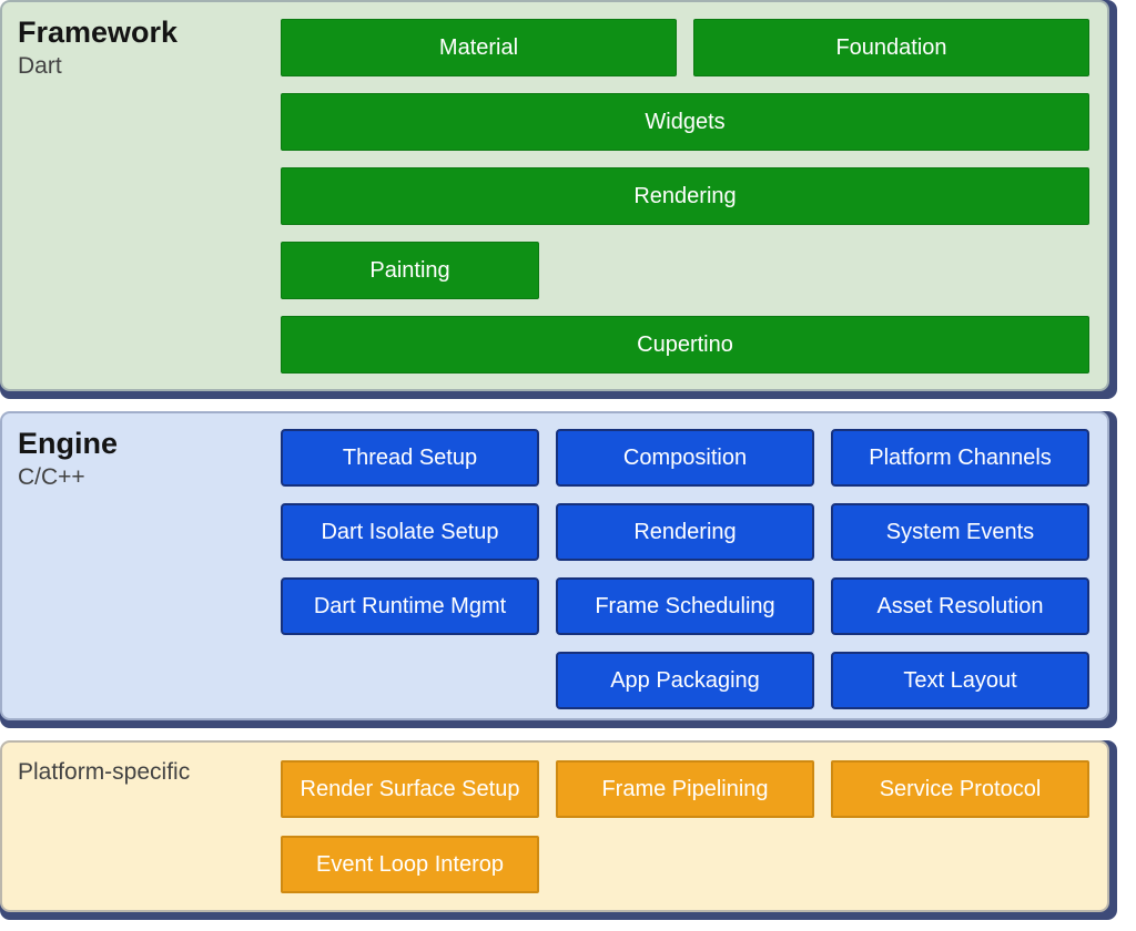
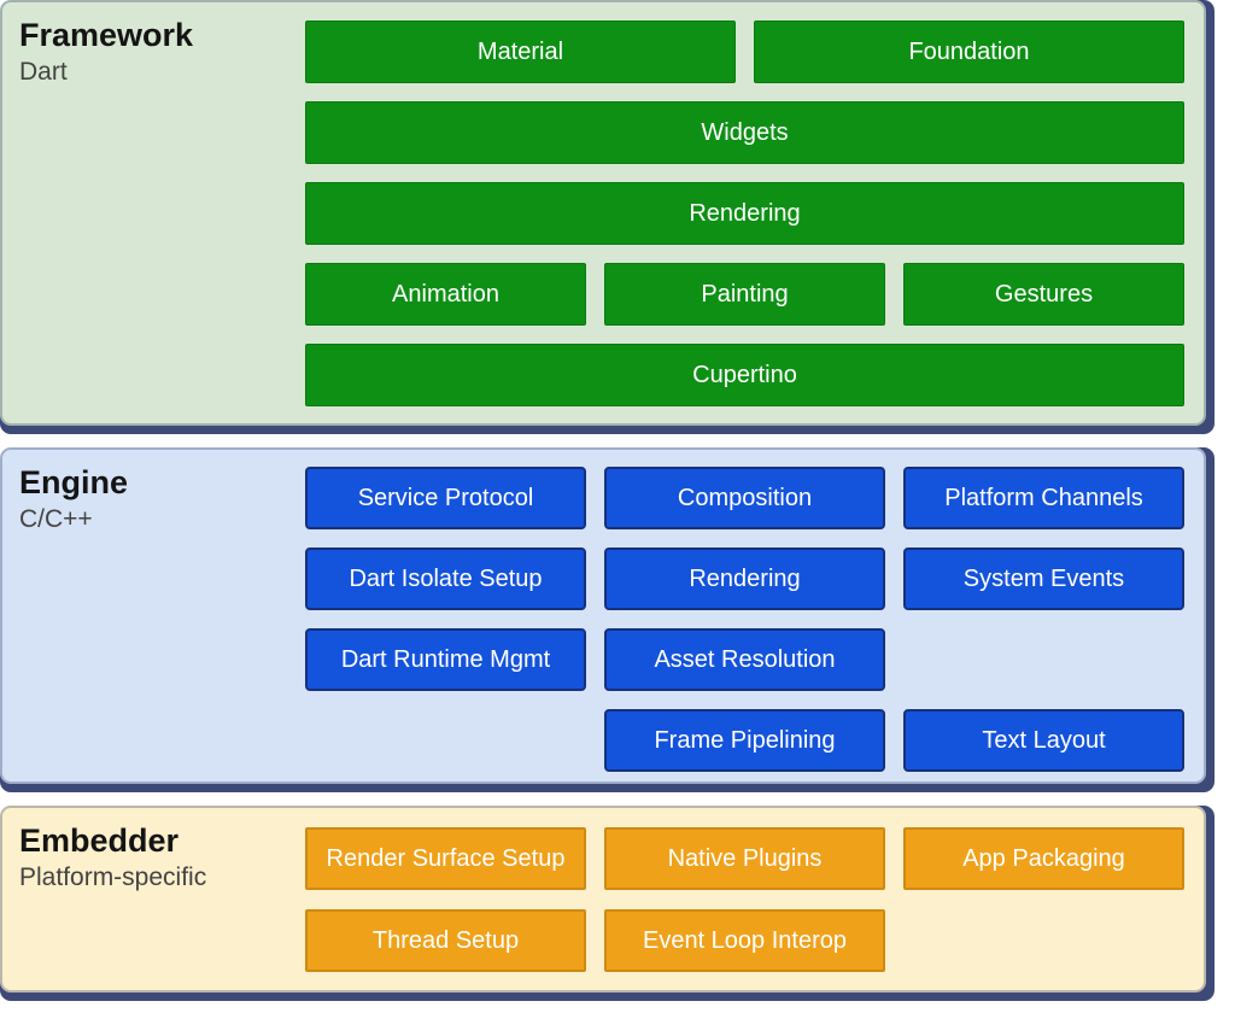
  Framework
  Dart
  Material
  Foundation
  Widgets
  Rendering
+ Animation
  Painting
+ Gestures
  Cupertino
  Engine
  C/C++
- Thread Setup
+ Service Protocol
  Composition
  Platform Channels
  Dart Isolate Setup
  Rendering
  System Events
  Dart Runtime Mgmt
- Frame Scheduling
  Asset Resolution
- App Packaging
+ Frame Pipelining
  Text Layout
+ Embedder
  Platform-specific
  Render Surface Setup
+ Native Plugins
- Frame Pipelining
+ App Packaging
- Service Protocol
+ Thread Setup
  Event Loop Interop
